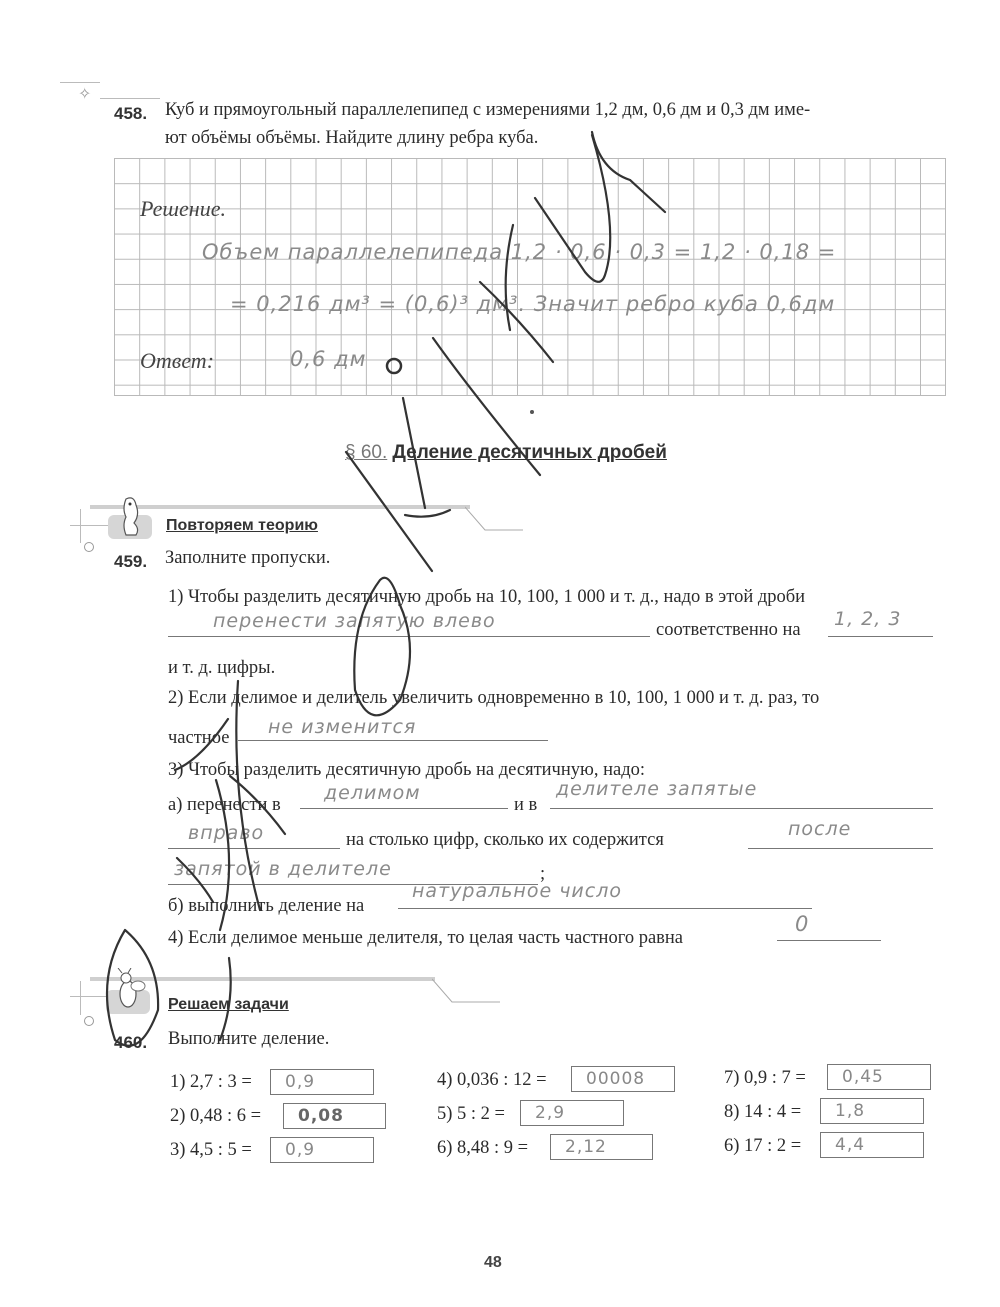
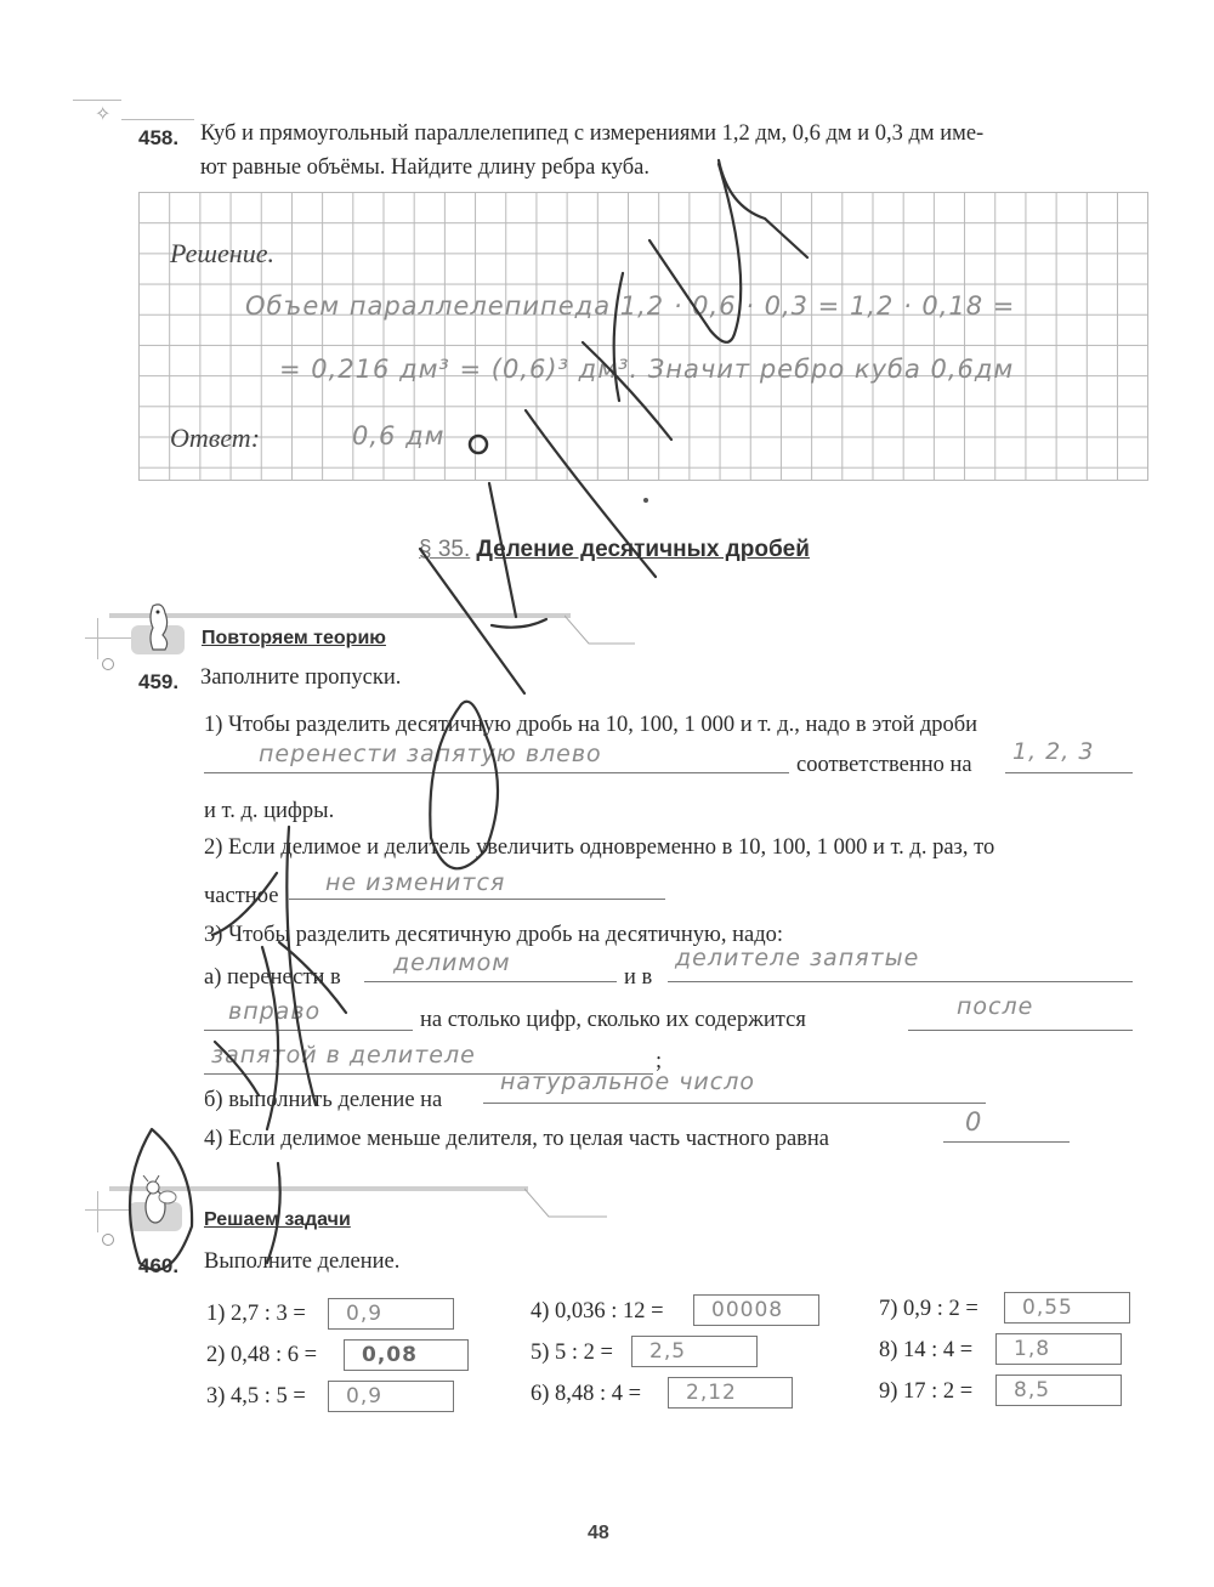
  ✧
  458.
  Куб и прямоугольный параллелепипед с измерениями 1,2 дм, 0,6 дм и 0,3 дм име-
- ют объёмы объёмы. Найдите длину ребра куба.
+ ют равные объёмы. Найдите длину ребра куба.
  Решение.
  Объем параллелепипеда 1,2 · 0,6 · 0,3 = 1,2 · 0,18 =
  = 0,216 дм³ = (0,6)³ дм³. Значит ребро куба 0,6дм
  Ответ:
  0,6 дм
- § 60. Деление десятичных дробей
+ § 35. Деление десятичных дробей
  Повторяем теорию
  459.
  Заполните пропуски.
  1) Чтобы разделить десятичную дробь на 10, 100, 1 000 и т. д., надо в этой дроби
  перенести запятую влево
  соответственно на
  1, 2, 3
  и т. д. цифры.
  2) Еслиелимое и делиель увеличить одновременно в 10, 100, 1 000 и т. д. раз, то
  частное
  не изменится
  3) Чтобы разделить десятичную дробь на десятичную, надо:
  а) перенест в
  делимом
  и в
  делителе запятые
  вправо
  на столько цифр, сколько их содержится
  после
  запяой в делителе
  ;
  б) выполнить деление на
  натуральное число
  4) Если делимое меньше делителя, то целая часть частного равна
  0
  Решаем задачи
  Выполните деление.
  1) 2,7 : 3 =
  0,9
  2) 0,48 : 6 =
  0,08
  3) 4,5 : 5 =
  0,9
  4) 0,036 : 12 =
  00008
  5) 5 : 2 =
- 2,9
+ 2,5
- 6) 8,48 : 9 =
+ 6) 8,48 : 4 =
  2,12
- 7) 0,9 : 7 =
+ 7) 0,9 : 2 =
- 0,45
+ 0,55
  8) 14 : 4 =
  1,8
- 6) 17 : 2 =
+ 9) 17 : 2 =
- 4,4
+ 8,5
  48
